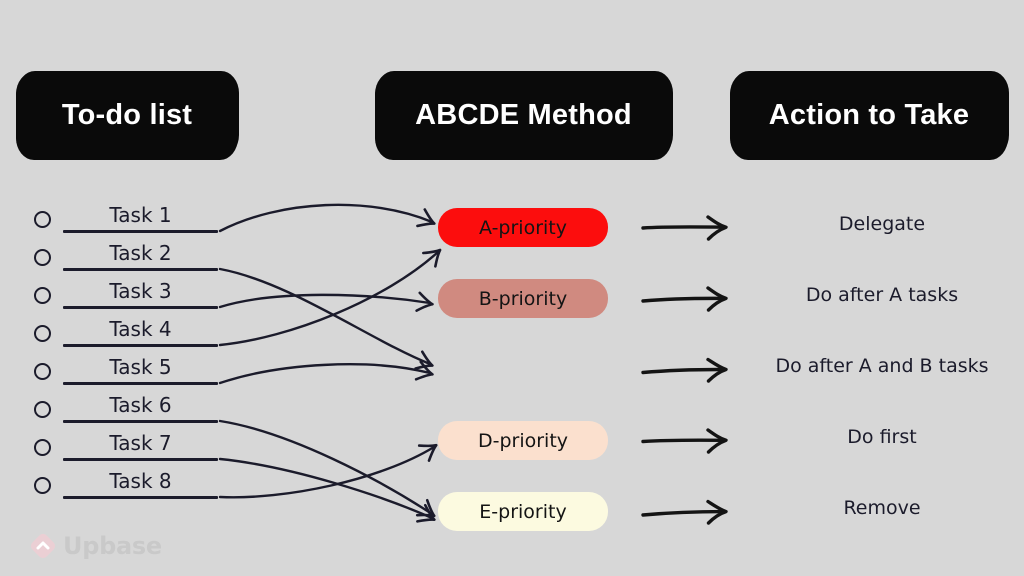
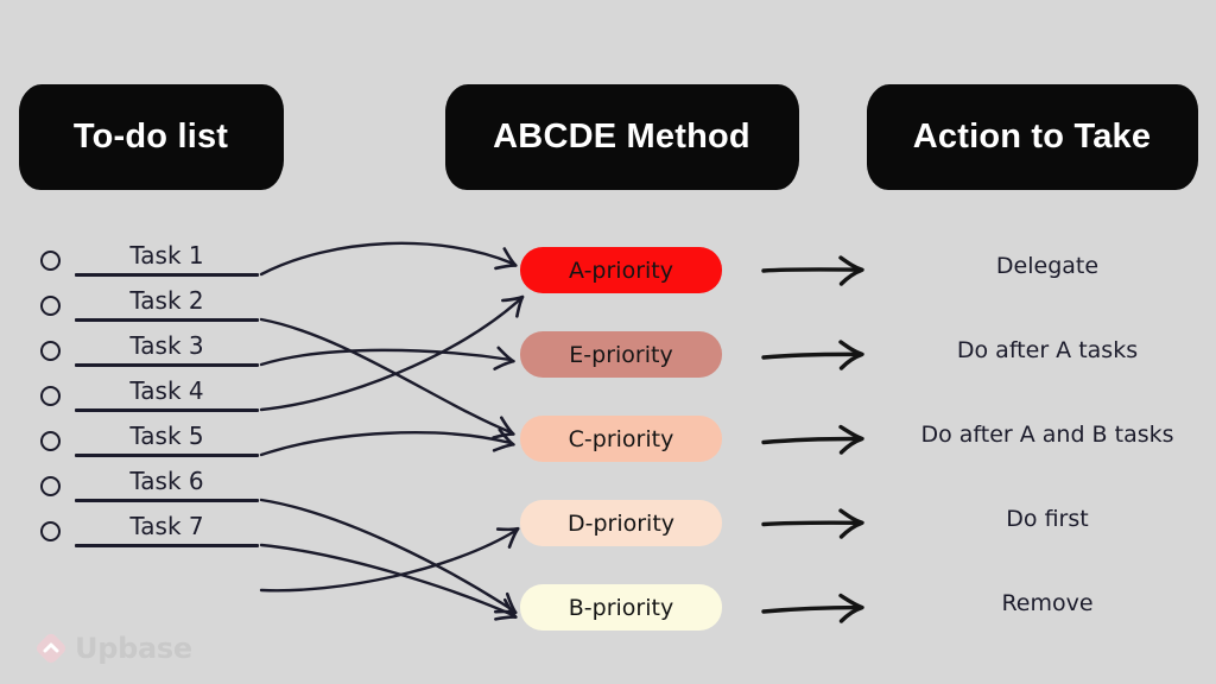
  To-do list
  ABCDE Method
  Action to Take
  Task 1
  Task 2
  Task 3
  Task 4
  Task 5
  Task 6
  Task 7
- Task 8
  A-priority
- B-priority
+ E-priority
+ C-priority
  D-priority
- E-priority
+ B-priority
  Delegate
  Do after A tasks
  Do after A and B tasks
  Do first
  Remove
